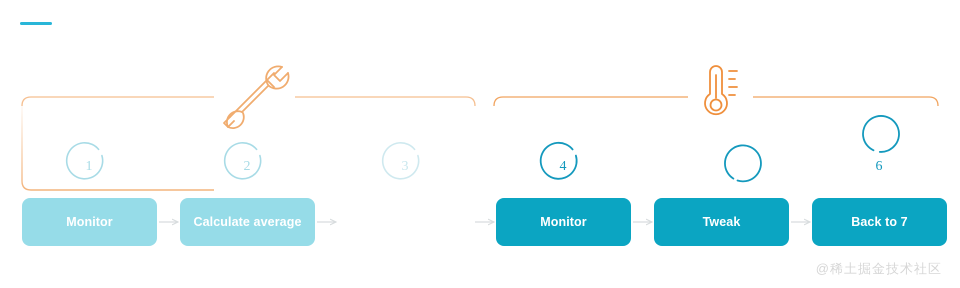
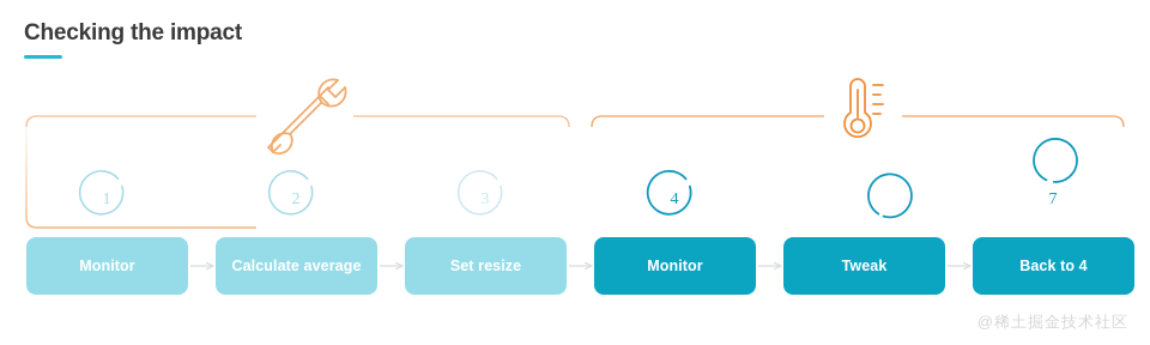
+ Checking the impact
  1
  2
  3
  4
- 6
+ 7
  Monitor
  Calculate average
+ Set resize
  Monitor
  Tweak
- Back to 7
+ Back to 4
  @稀土掘金技术社区
